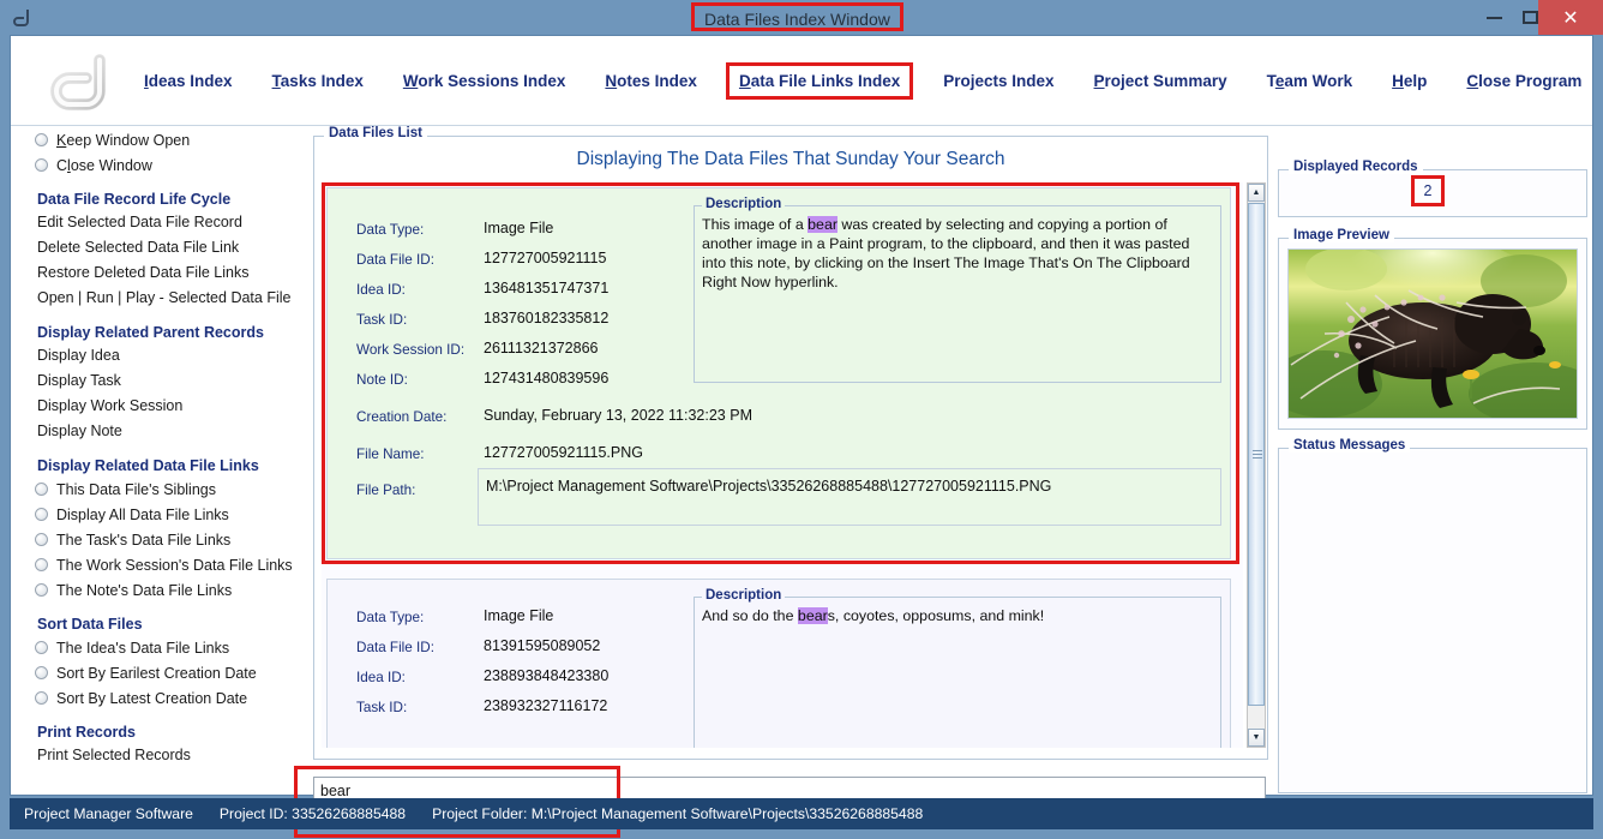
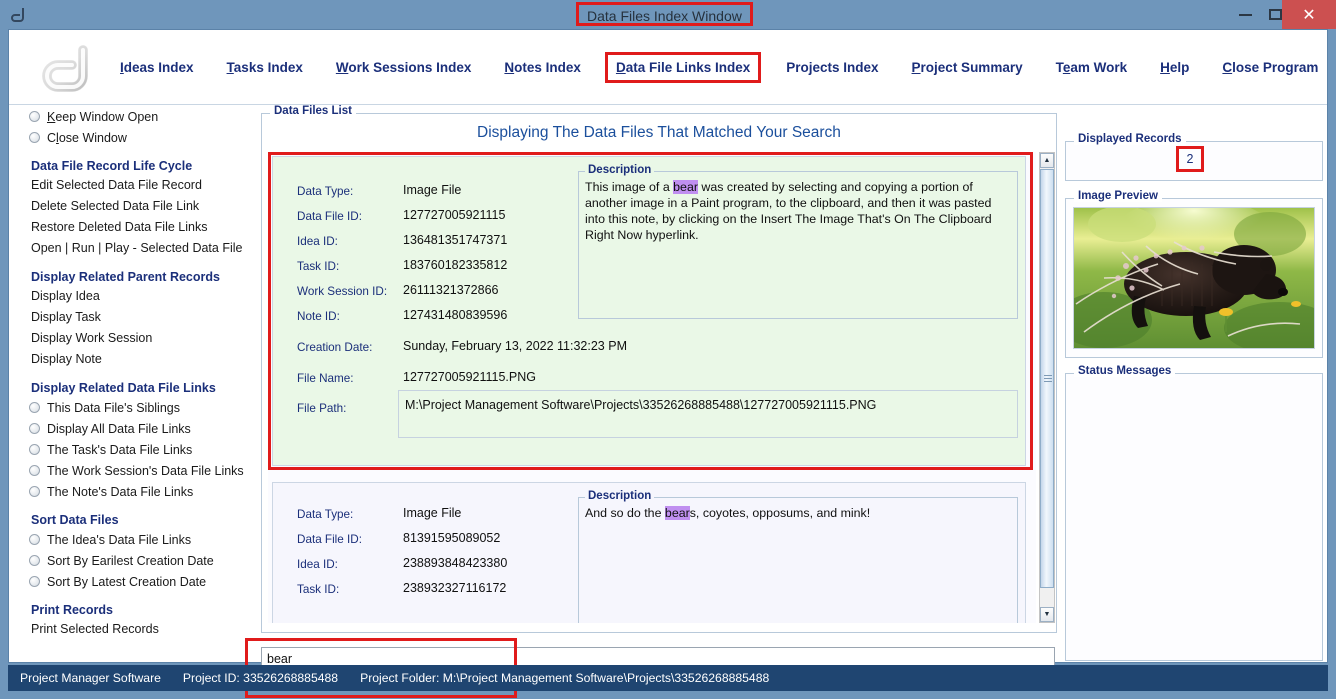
  Data Files Index Window
  ✕
  Ideas Index
  Tasks Index
  Work Sessions Index
  Notes Index
  Data File Links Index
  Projects Index
  Project Summary
  Team Work
  Help
  Close Program
  Keep Window Open
  Close Window
  Data File Record Life Cycle
  Edit Selected Data File Record
  Delete Selected Data File Link
  Restore Deleted Data File Links
  Open | Run | Play - Selected Data File
  Display Related Parent Records
  Display Idea
  Display Task
  Display Work Session
  Display Note
  Display Related Data File Links
  This Data File's Siblings
  Display All Data File Links
  The Task's Data File Links
  The Work Session's Data File Links
  The Note's Data File Links
  Sort Data Files
  The Idea's Data File Links
  Sort By Earilest Creation Date
  Sort By Latest Creation Date
  Print Records
  Print Selected Records
  Data Files List
- Displaying The Data Files That Sunday Your Search
+ Displaying The Data Files That Matched Your Search
  Data Type:
  Image File
  Data File ID:
  127727005921115
  Idea ID:
  136481351747371
  Task ID:
  183760182335812
  Work Session ID:
  26111321372866
  Note ID:
  127431480839596
  Creation Date:
  Sunday, February 13, 2022 11:32:23 PM
  File Name:
  127727005921115.PNG
  File Path:
  M:\Project Management Software\Projects\33526268885488\127727005921115.PNG
  Description
  This image of a bear was created by selecting and copying a portion of another image in a Paint program, to the clipboard, and then it was pasted into this note, by clicking on the Insert The Image That's On The Clipboard Right Now hyperlink.
  Data Type:
  Image File
  Data File ID:
  81391595089052
  Idea ID:
  238893848423380
  Task ID:
  238932327116172
  Description
  And so do the bears, coyotes, opposums, and mink!
  bear
  Displayed Records
  2
  Image Preview
  Status Messages
  Project Manager Software
  Project ID: 33526268885488
  Project Folder: M:\Project Management Software\Projects\33526268885488
